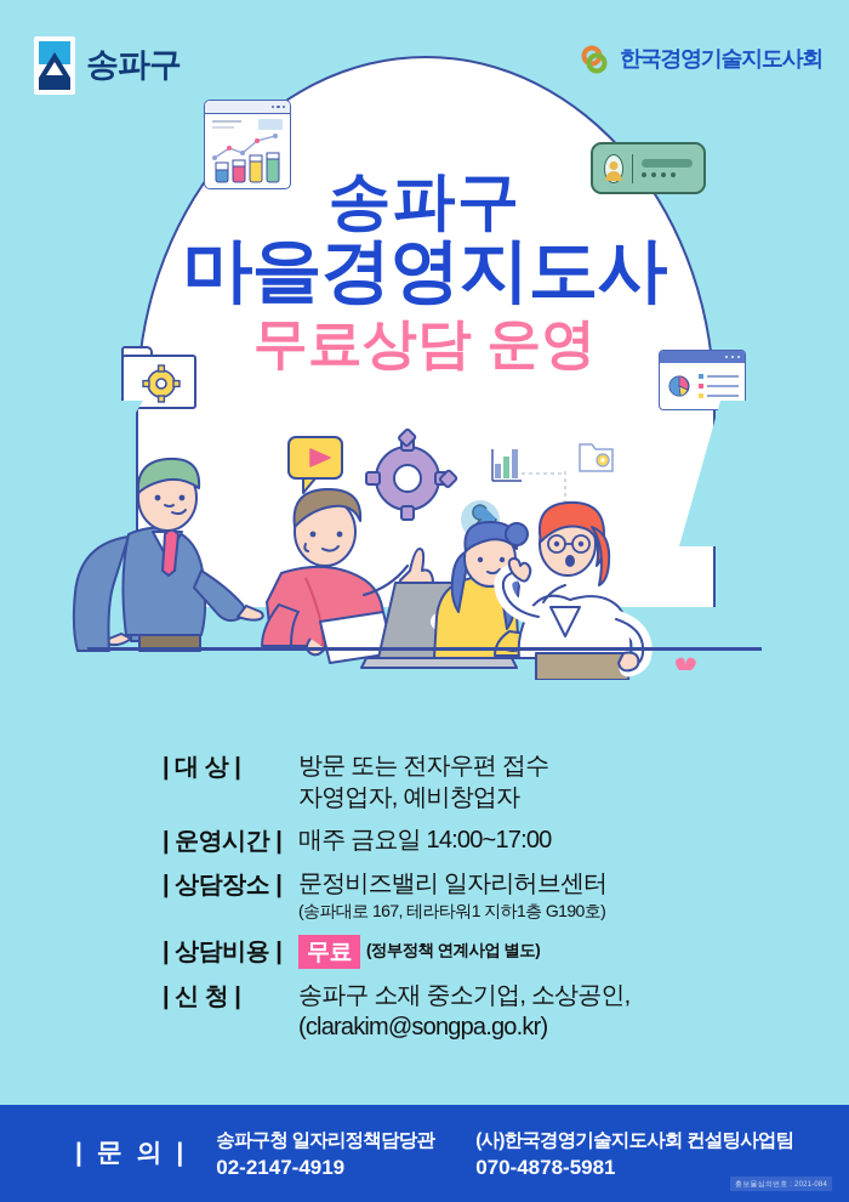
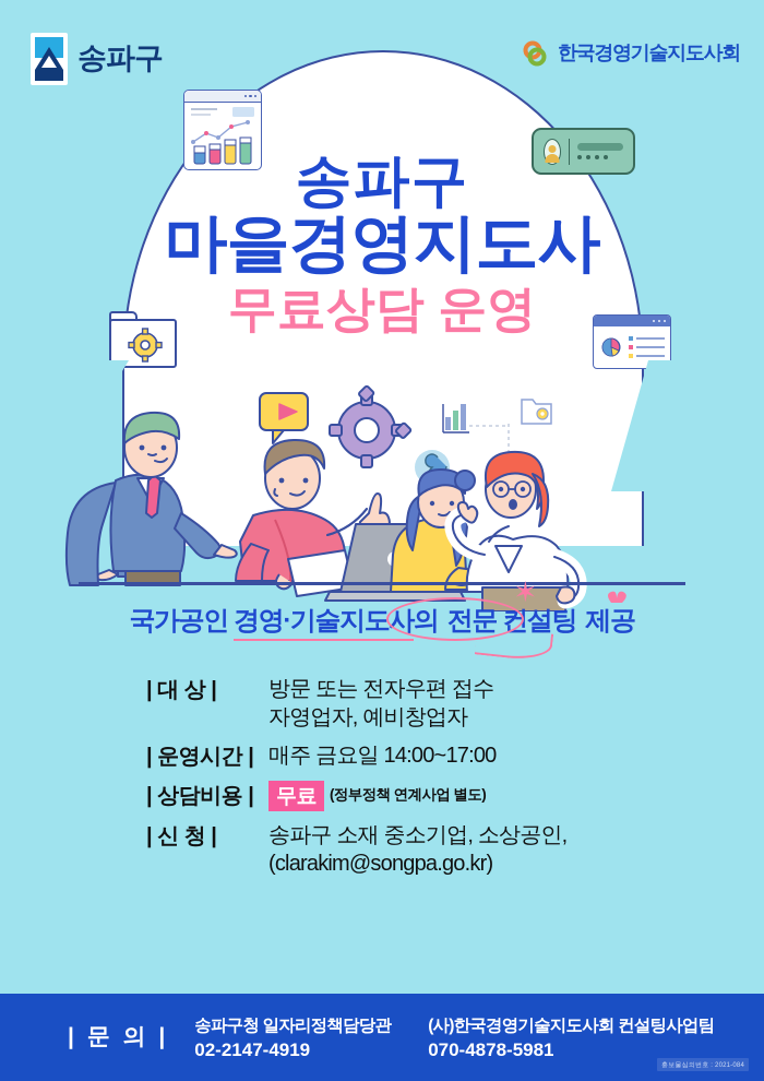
  송파구
  한국경영기술지도사회
  송파구
  마을경영지도사
  무료상담 운영
+ 국가공인 경영·기술지도사의 전문 컨설팅 제공
+ ✶
  | 대 상 |
  방문 또는 전자우편 접수
  자영업자, 예비창업자
  | 운영시간 |
  매주 금요일 14:00~17:00
- | 상담장소 |
- 문정비즈밸리 일자리허브센터
- (송파대로 167, 테라타워1 지하1층 G190호)
  | 상담비용 |
  무료 (정부정책 연계사업 별도)
  | 신 청 |
  송파구 소재 중소기업, 소상공인,
  (clarakim@songpa.go.kr)
  | 문 의 |
  송파구청 일자리정책담당관
  02-2147-4919
  (사)한국경영기술지도사회 컨설팅사업팀
  070-4878-5981
